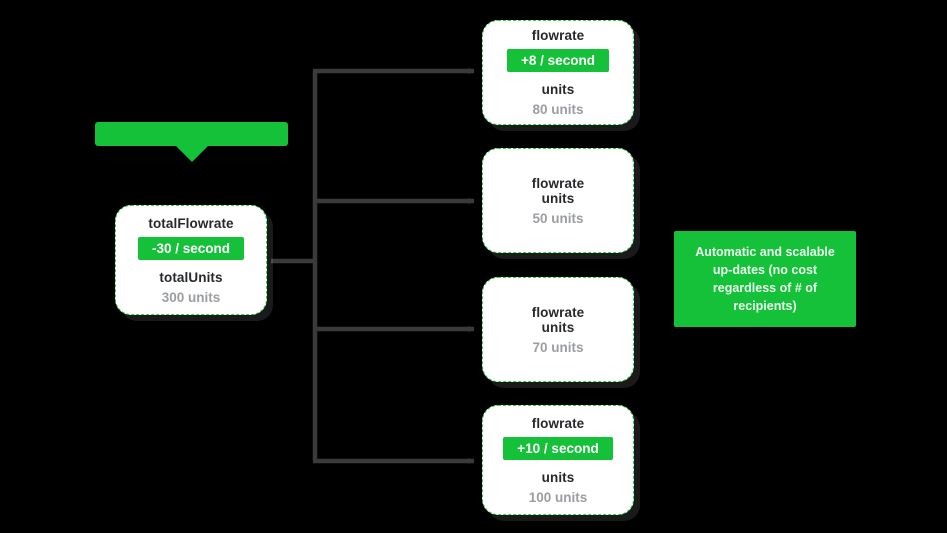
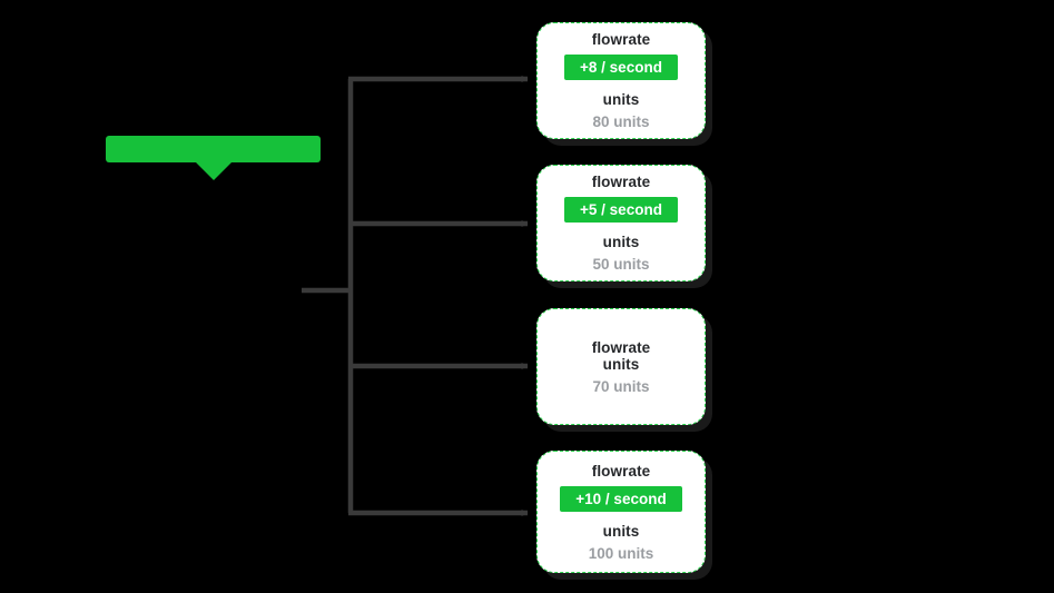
- totalFlowrate
- -30 / second
- totalUnits
- 300 units
  flowrate
  +8 / second
  units
  80 units
  flowrate
+ +5 / second
  units
  50 units
  flowrate
  units
  70 units
  flowrate
  +10 / second
  units
  100 units
- Automatic and scalable up-dates (no cost regardless of # of recipients)
